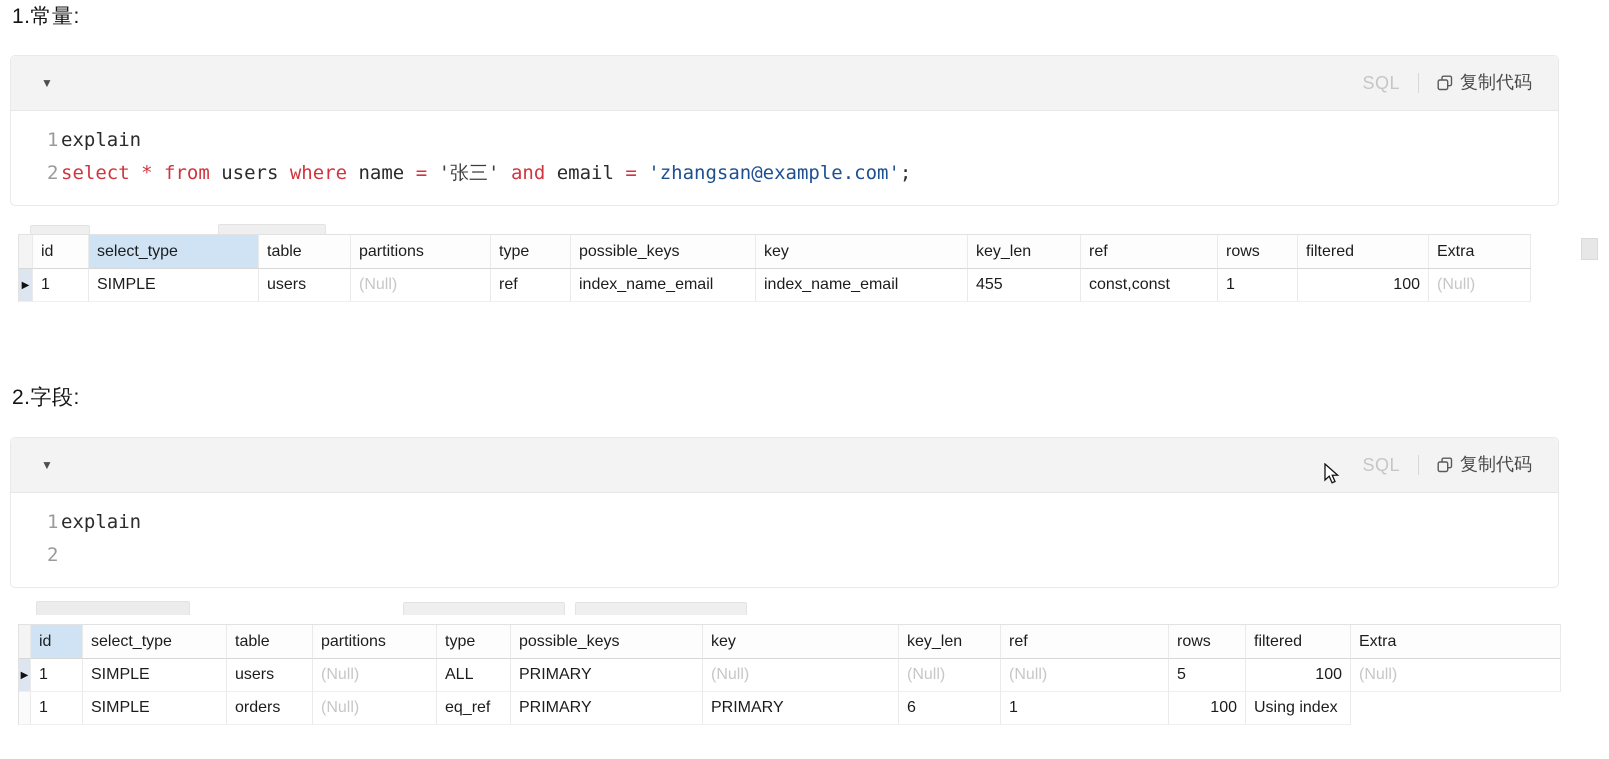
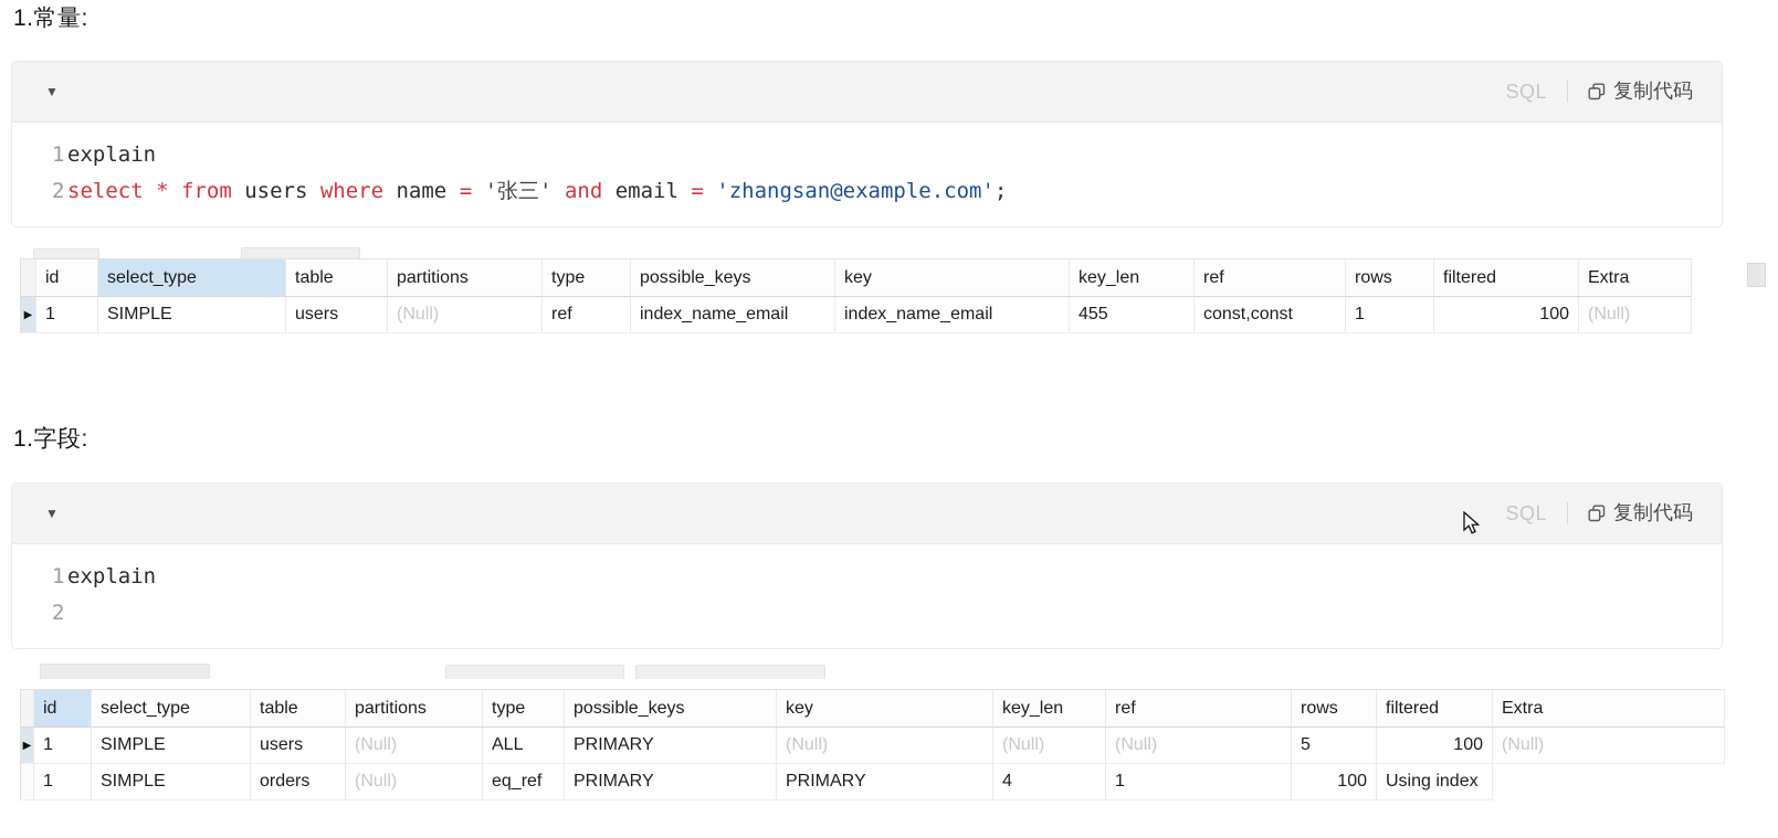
  1.常量:
  ▼
  SQL
  复制代码
  1
  explain
  2
  select * from users where name = '张三' and email = 'zhangsan@example.com';
  id
  select_type
  table
  partitions
  type
  possible_keys
  key
  key_len
  ref
  rows
  filtered
  Extra
  ▶
  1
  SIMPLE
  users
  (Null)
  ref
  index_name_email
  index_name_email
  455
  const,const
  1
  100
  (Null)
- 2.字段:
+ 1.字段:
  ▼
  SQL
  复制代码
  1
  explain
  2
  id
  select_type
  table
  partitions
  type
  possible_keys
  key
  key_len
  ref
  rows
  filtered
  Extra
  ▶
  1
  SIMPLE
  users
  (Null)
  ALL
  PRIMARY
  (Null)
  (Null)
  (Null)
  5
  100
  (Null)
  1
  SIMPLE
  orders
  (Null)
  eq_ref
  PRIMARY
  PRIMARY
- 6
+ 4
  1
  100
  Using index
